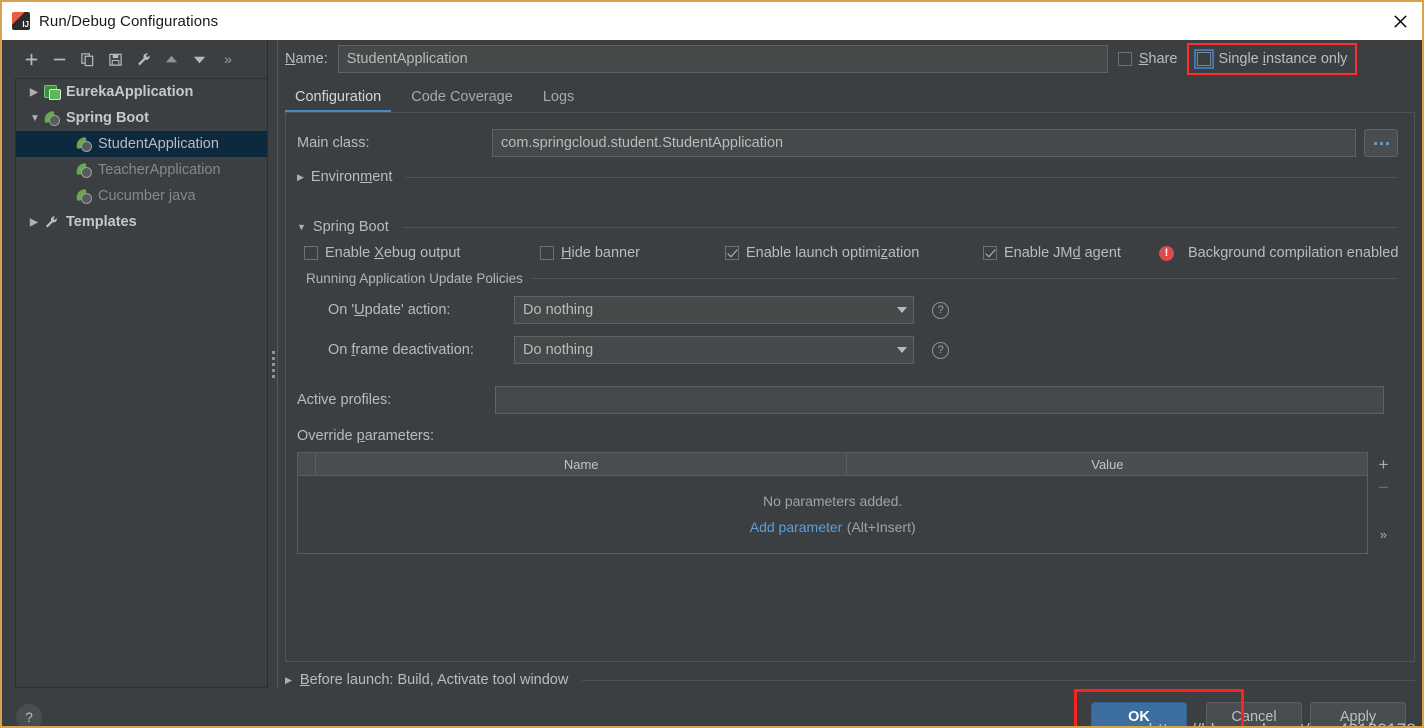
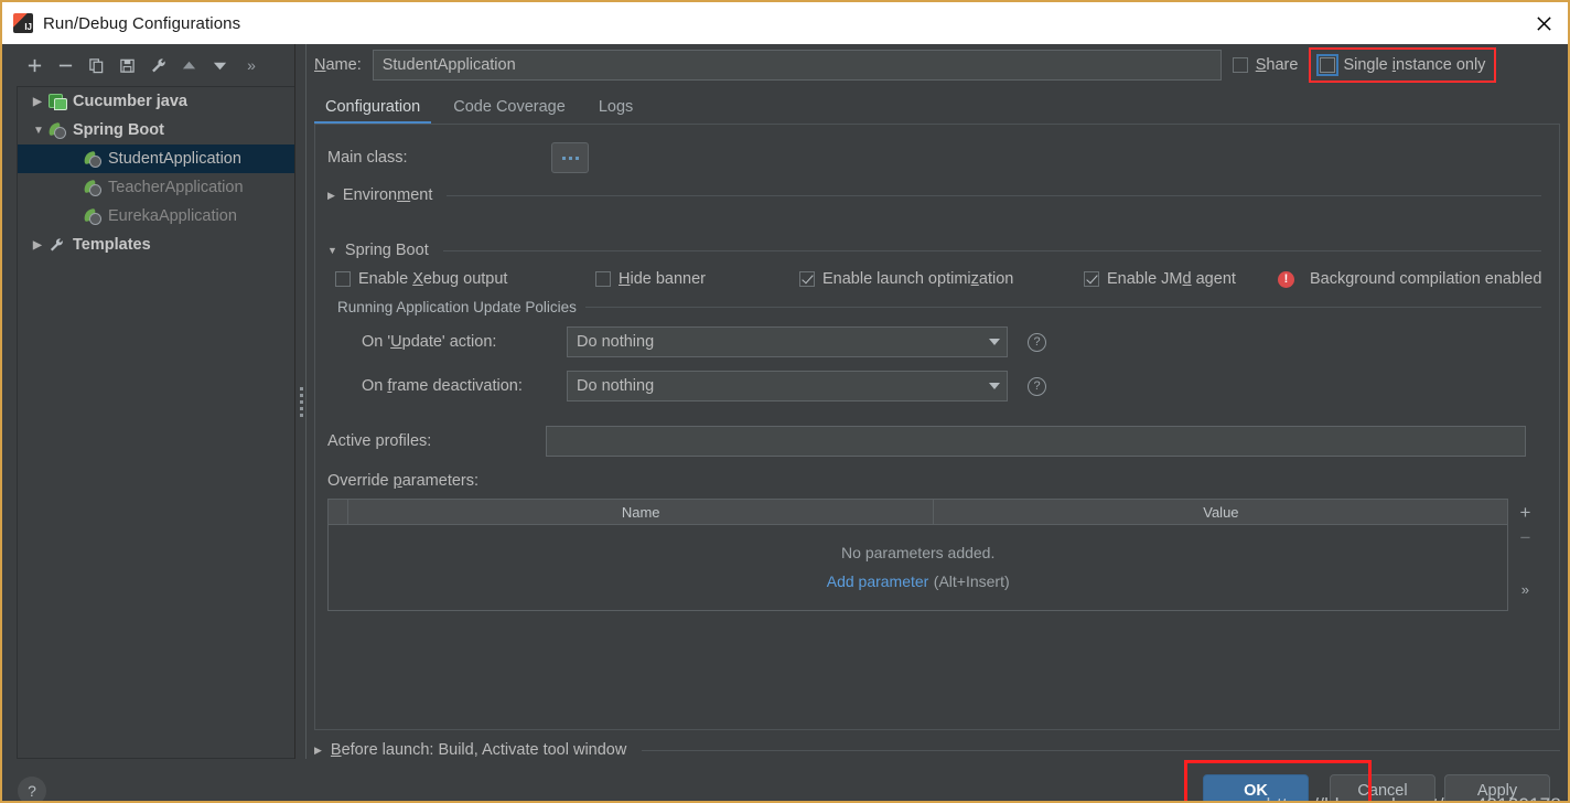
  Run/Debug Configurations
  »
  ▶
- EurekaApplication
+ Cucumber java
  ▼
  Spring Boot
  StudentApplication
  TeacherApplication
- Cucumber java
+ EurekaApplication
  ▶
  Templates
  Name:
  StudentApplication
  Share
  Single instance only
  Configuration
  Code Coverage
  Logs
  Main class:
- com.springcloud.student.StudentApplication
  ▶
  Environment
  ▼
  Spring Boot
  Enable Xebug output
  Hide banner
  Enable launch optimization
  Enable JMd agent
  !
  Background compilation enabled
  Running Application Update Policies
  On 'Update' action:
  Do nothing
  ?
  On frame deactivation:
  Do nothing
  ?
  Active profiles:
  Override parameters:
  Name
  Value
  No parameters added.
  Add parameter (Alt+Insert)
  +
  −
  »
  ▶
  Before launch: Build, Activate tool window
  ?
  OK
  Cancel
  Apply
